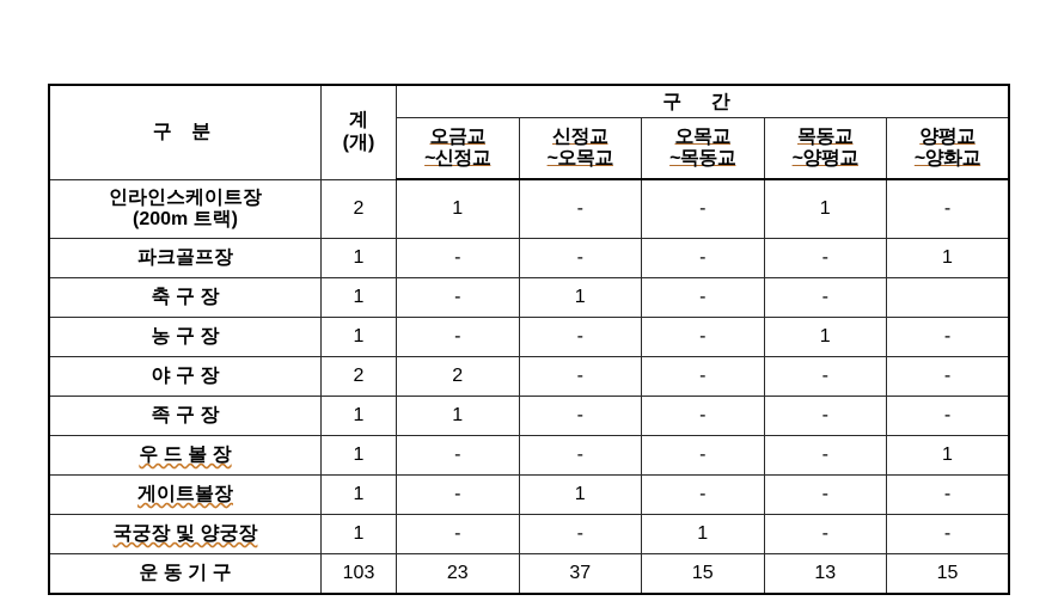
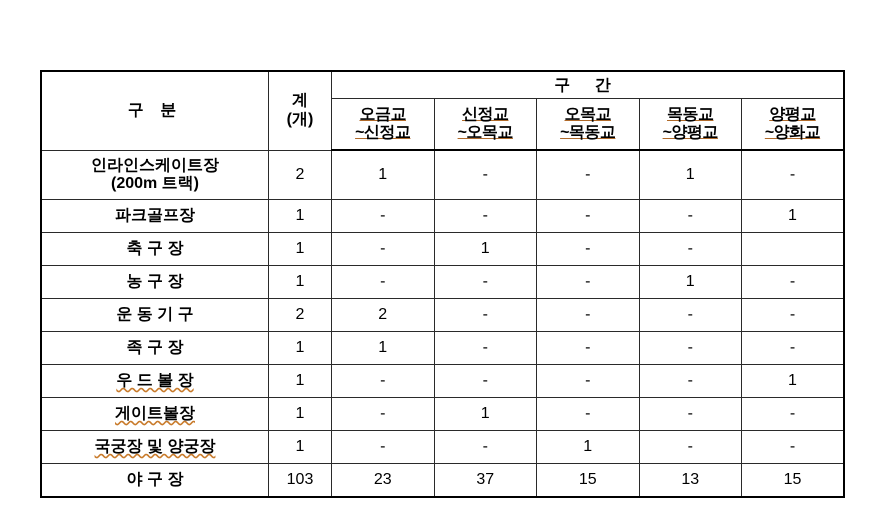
  구 분	계 (개)	구 간
  오금교 ~신정교	신정교 ~오목교	오목교 ~목동교	목동교 ~양평교	양평교 ~양화교
  인라인스케이트장 (200m 트랙)	2	1	-	-	1	-
  파크골프장	1	-	-	-	-	1
  축 구 장	1	-	1	-	-
  농 구 장	1	-	-	-	1	-
- 야 구 장	2	2	-	-	-	-
+ 운 동 기 구	2	2	-	-	-	-
  족 구 장	1	1	-	-	-	-
  우 드 볼 장	1	-	-	-	-	1
  게이트볼장	1	-	1	-	-	-
  국궁장 및 양궁장	1	-	-	1	-	-
- 운 동 기 구	103	23	37	15	13	15
+ 야 구 장	103	23	37	15	13	15
